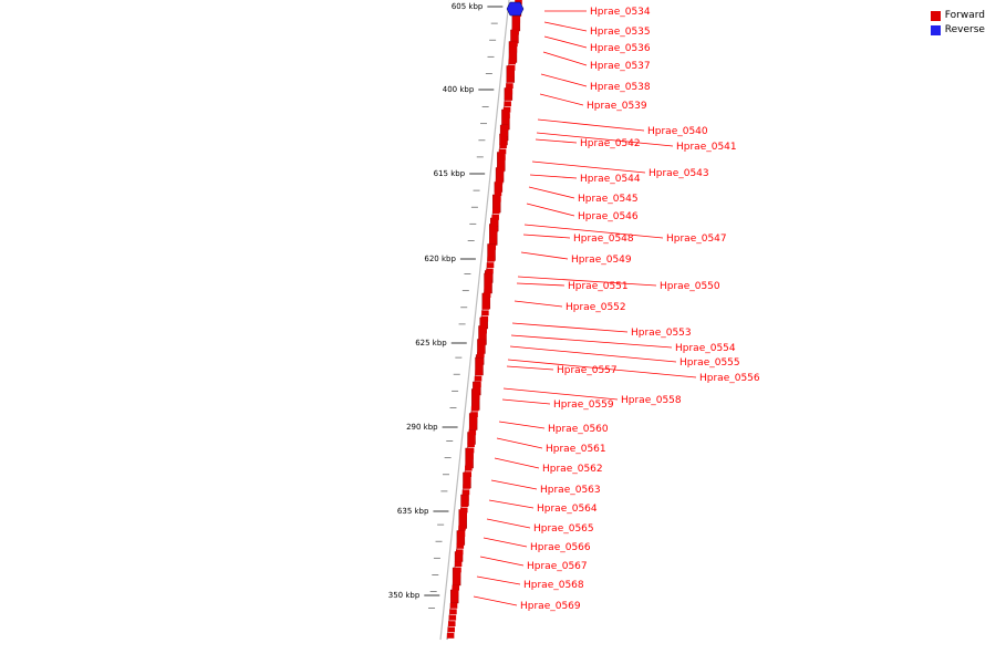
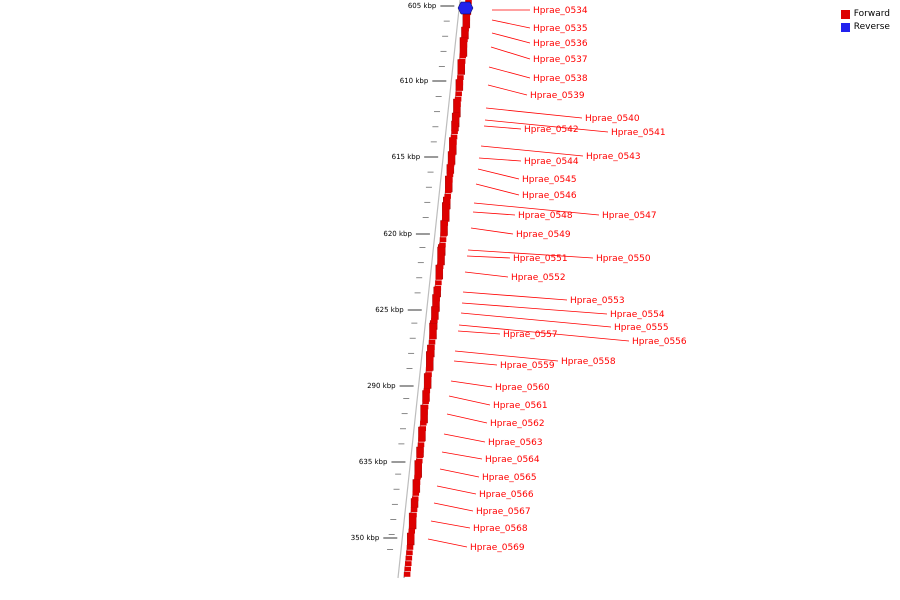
  605 kbp
- 400 kbp
+ 610 kbp
  615 kbp
  620 kbp
  625 kbp
  290 kbp
  635 kbp
  350 kbp
  Hprae_0534
  Hprae_0535
  Hprae_0536
  Hprae_0537
  Hprae_0538
  Hprae_0539
  Hprae_0540
  Hprae_0541
  Hprae_0542
  Hprae_0543
  Hprae_0544
  Hprae_0545
  Hprae_0546
  Hprae_0547
  Hprae_0548
  Hprae_0549
  Hprae_0550
  Hprae_0551
  Hprae_0552
  Hprae_0553
  Hprae_0554
  Hprae_0555
  Hprae_0556
  Hprae_0557
  Hprae_0558
  Hprae_0559
  Hprae_0560
  Hprae_0561
  Hprae_0562
  Hprae_0563
  Hprae_0564
  Hprae_0565
  Hprae_0566
  Hprae_0567
  Hprae_0568
  Hprae_0569
  Forward
  Reverse
